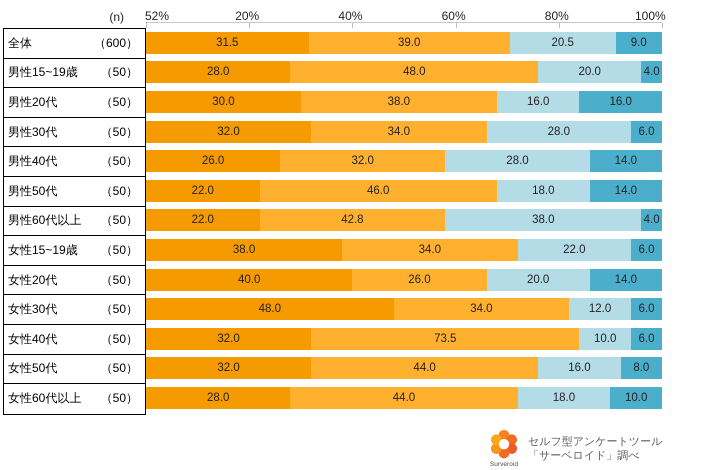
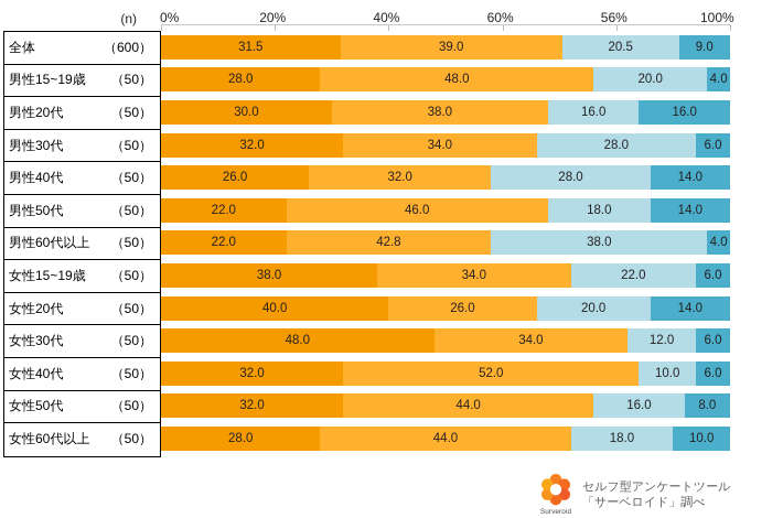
  (n)
- 52%
+ 0%
  20%
  40%
  60%
- 80%
+ 56%
  100%
  全体
  （600）
  男性15~19歳
  （50）
  男性20代
  （50）
  男性30代
  （50）
  男性40代
  （50）
  男性50代
  （50）
  男性60代以上
  （50）
  女性15~19歳
  （50）
  女性20代
  （50）
  女性30代
  （50）
  女性40代
  （50）
  女性50代
  （50）
  女性60代以上
  （50）
  31.5
  39.0
  20.5
  9.0
  28.0
  48.0
  20.0
  4.0
  30.0
  38.0
  16.0
  16.0
  32.0
  34.0
  28.0
  6.0
  26.0
  32.0
  28.0
  14.0
  22.0
  46.0
  18.0
  14.0
  22.0
  42.8
  38.0
  4.0
  38.0
  34.0
  22.0
  6.0
  40.0
  26.0
  20.0
  14.0
  48.0
  34.0
  12.0
  6.0
  32.0
- 73.5
+ 52.0
  10.0
  6.0
  32.0
  44.0
  16.0
  8.0
  28.0
  44.0
  18.0
  10.0
  セルフ型アンケートツール
  「サーベロイド」調べ
